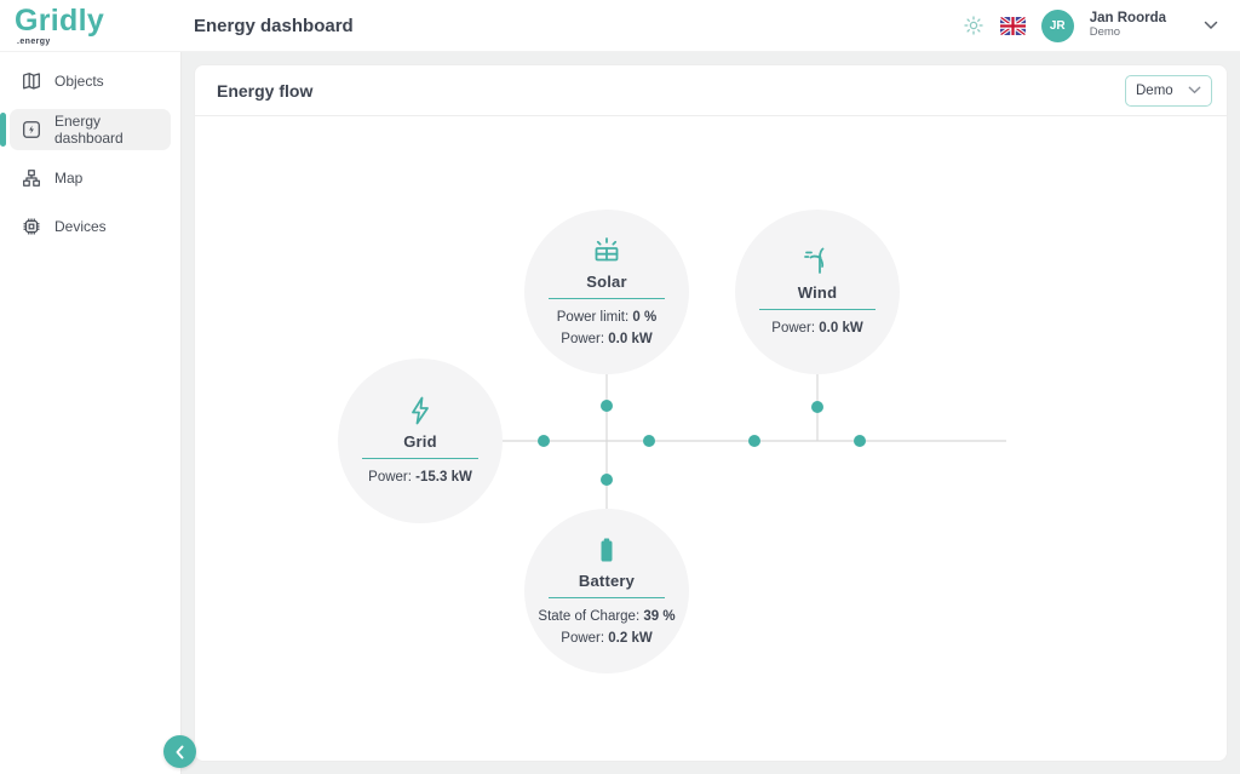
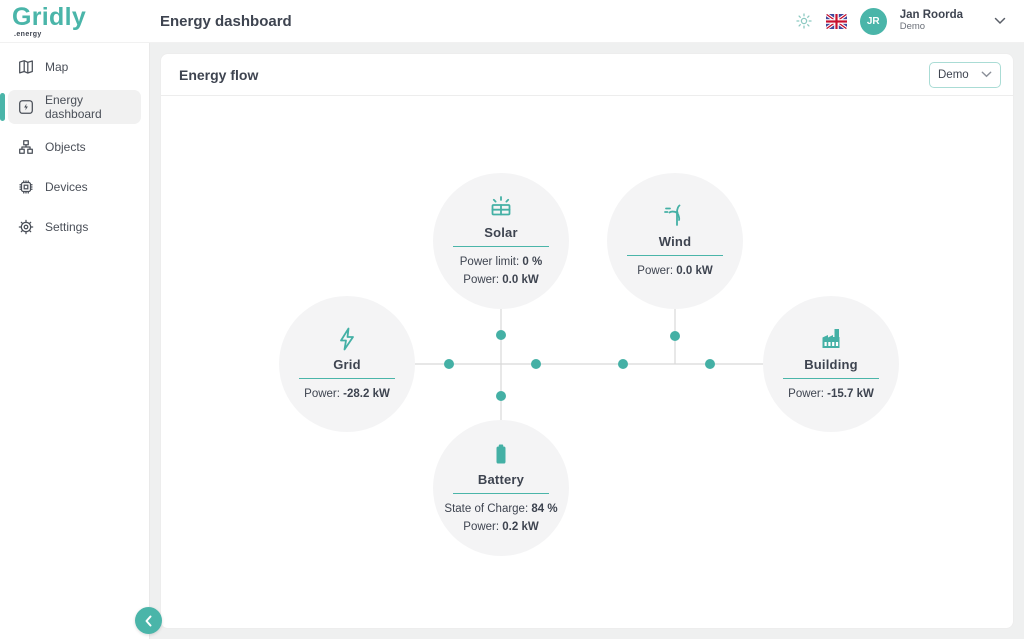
  Gridly
  Energy dashboard
  JR
  Jan Roorda
  Demo
- Objects
+ Map
  Energy dashboard
- Map
+ Objects
  Devices
+ Settings
  Energy flow
  Demo
  Solar
  Power limit: 0 %
  Power: 0.0 kW
  Wind
  Power: 0.0 kW
  Grid
- Power: -15.3 kW
+ Power: -28.2 kW
+ Building
+ Power: -15.7 kW
  Battery
- State of Charge: 39 %
+ State of Charge: 84 %
  Power: 0.2 kW
